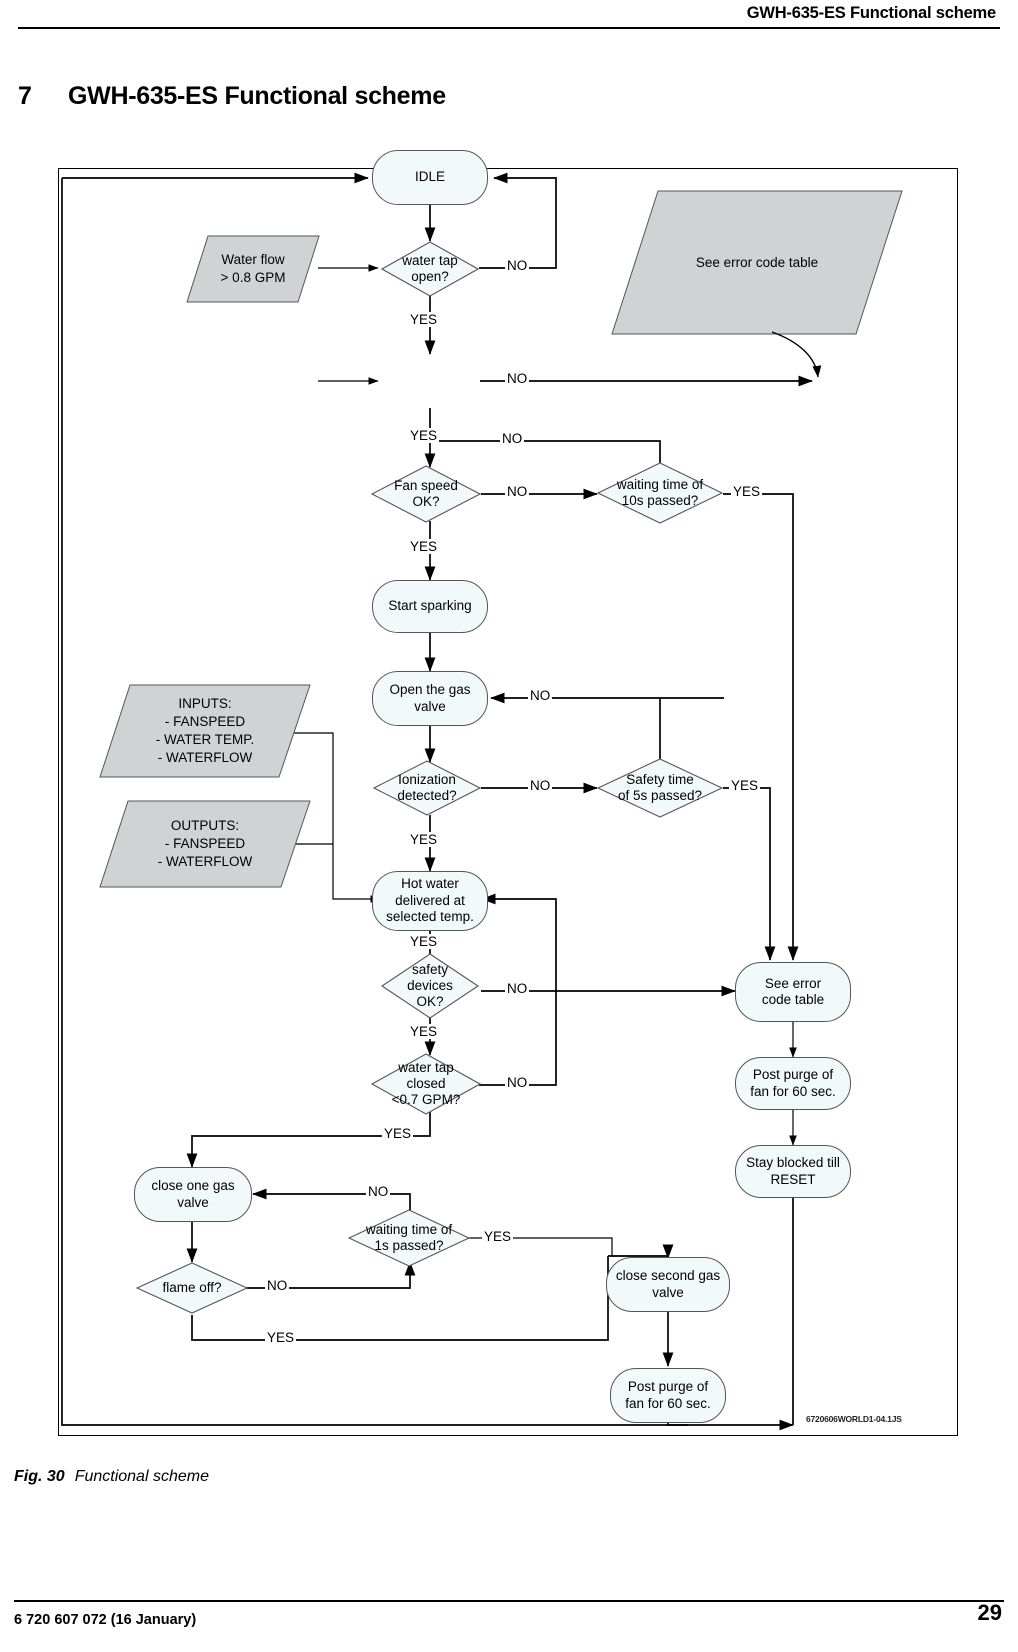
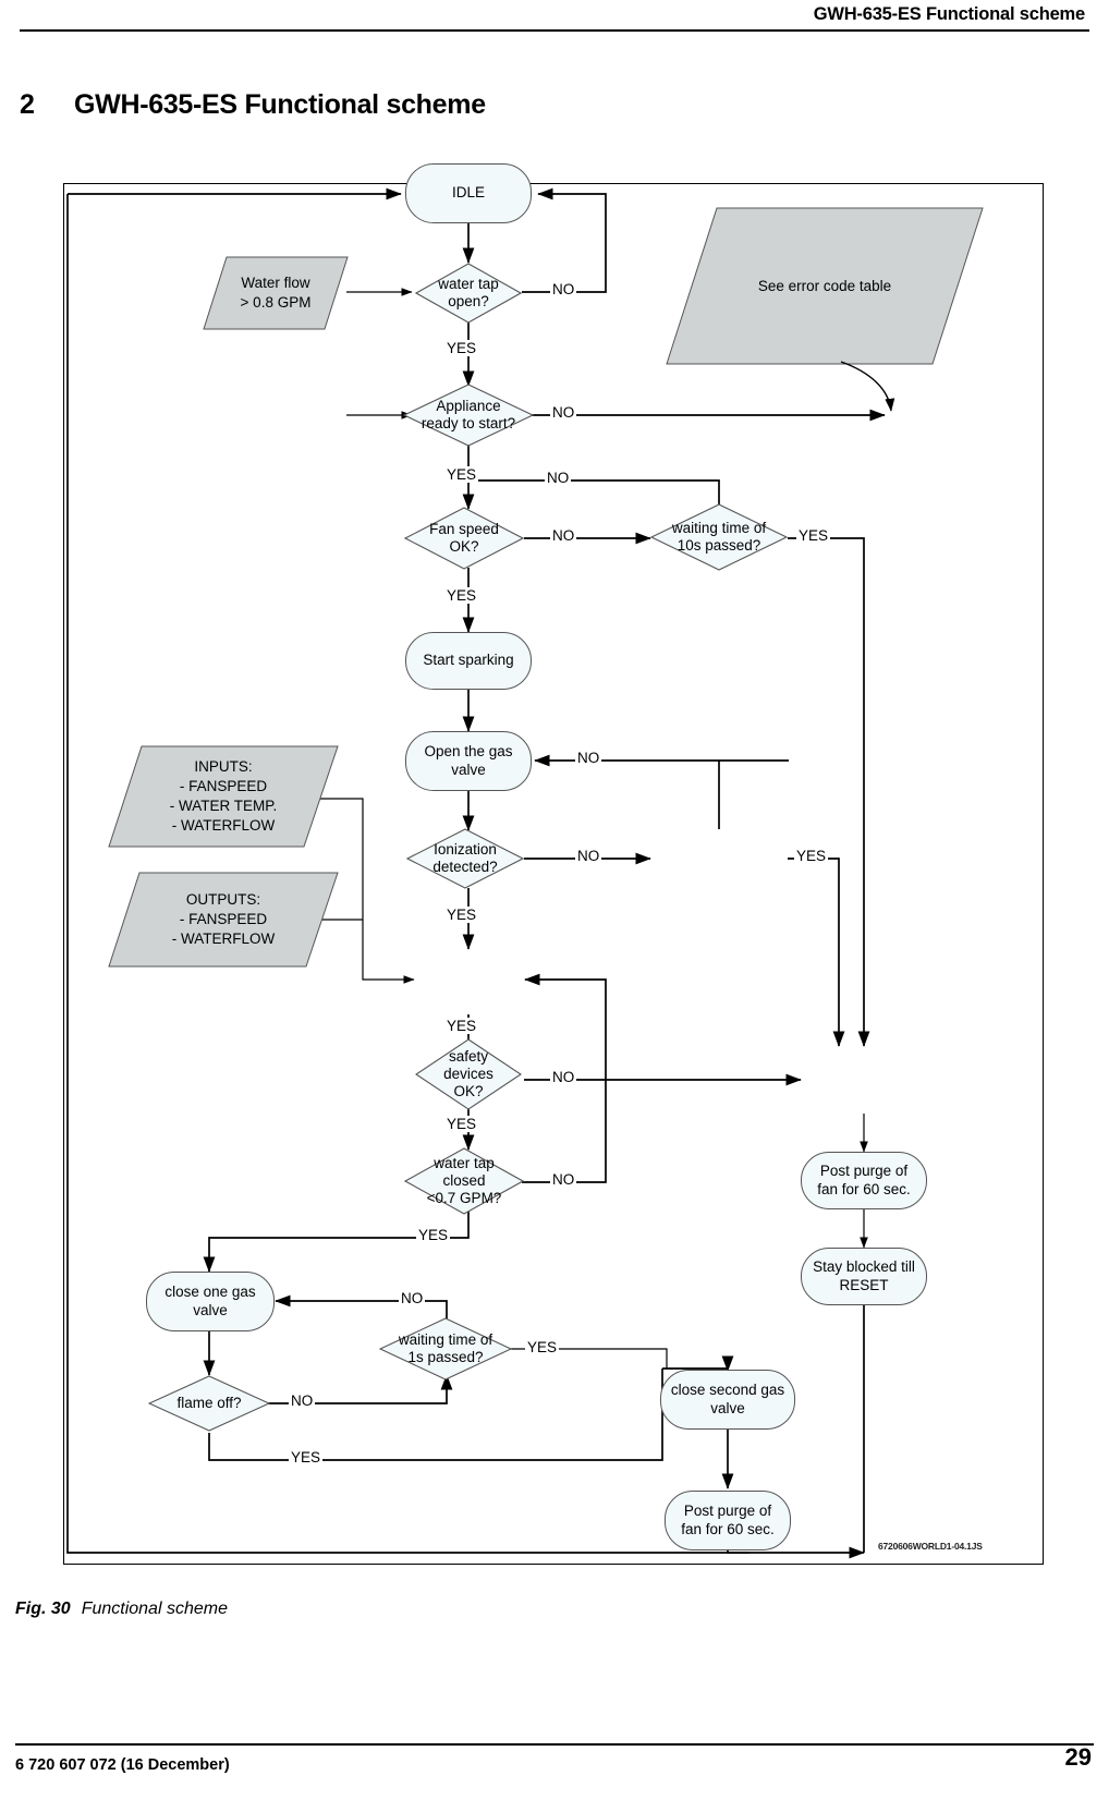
  GWH-635-ES Functional scheme
- 7
+ 2
  GWH-635-ES Functional scheme
  IDLE
  Start sparking
  Open the gas
  valve
- Hot water
- delivered at
- selected temp.
- See error
- code table
  Post purge of
  fan for 60 sec.
  Stay blocked till
  RESET
  close one gas
  valve
  close second gas
  valve
  Post purge of
  fan for 60 sec.
  water tap
  open?
+ Appliance
+ ready to start?
  Fan speed
  OK?
  waiting time of
  10s passed?
  Ionization
  detected?
- Safety time
- of 5s passed?
  safety
  devices
  OK?
  water tap
  closed
  <0.7 GPM?
  waiting time of
  1s passed?
  flame off?
  Water flow
  > 0.8 GPM
  See error code table
  INPUTS:
  - FANSPEED
  - WATER TEMP.
  - WATERFLOW
  OUTPUTS:
  - FANSPEED
  - WATERFLOW
  NO
  YES
  NO
  YES
  NO
  NO
  YES
  YES
  NO
  NO
  YES
  YES
  YES
  NO
  YES
  NO
  YES
  NO
  NO
  YES
  YES
  6720606WORLD1-04.1JS
  Fig. 30 Functional scheme
- 6 720 607 072 (16 January)
+ 6 720 607 072 (16 December)
  29
